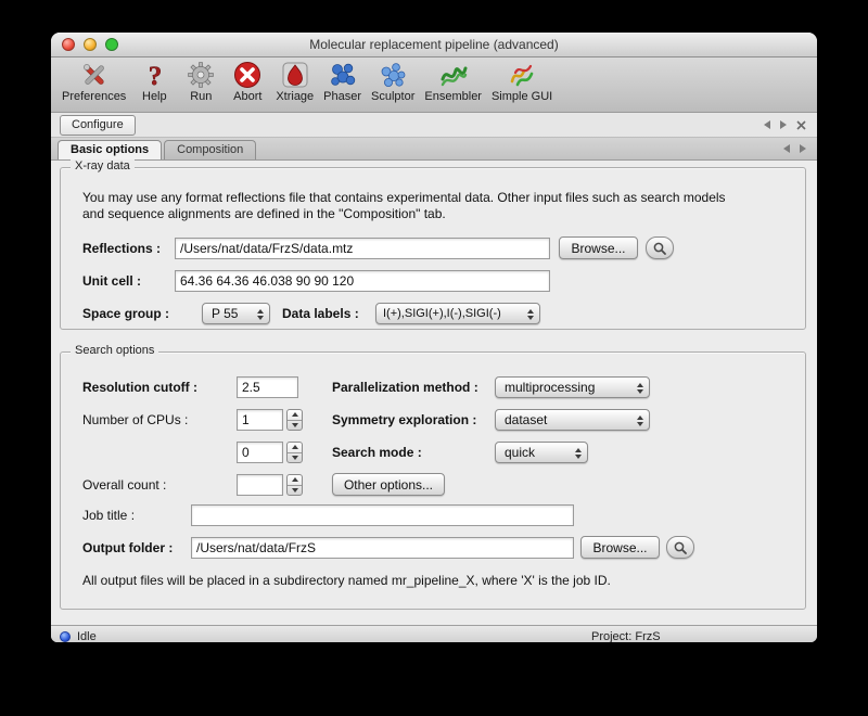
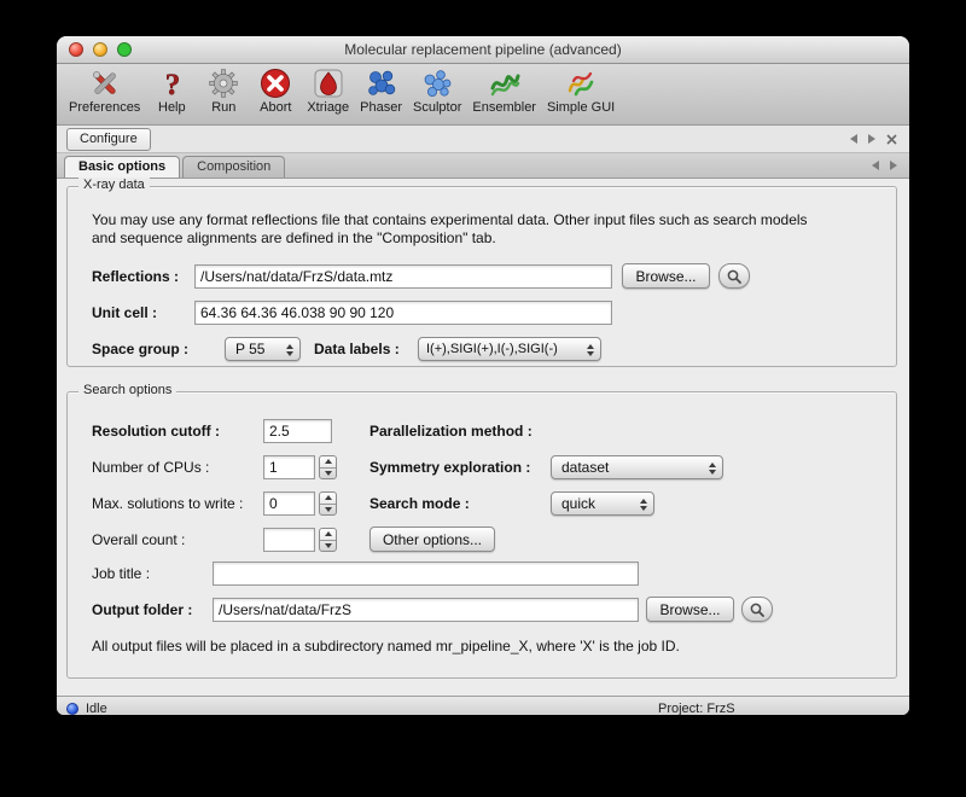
  Molecular replacement pipeline (advanced)
  Preferences
  ?
  Help
  Run
  Abort
  Xtriage
  Phaser
  Sculptor
  Ensembler
  Simple GUI
  Configure
  Basic options
  Composition
  X-ray data
  You may use any format reflections file that contains experimental data. Other input files such as search models and sequence alignments are defined in the "Composition" tab.
  Reflections :
  /Users/nat/data/FrzS/data.mtz
  Browse...
  Unit cell :
  64.36 64.36 46.038 90 90 120
  Space group :
  P 55
  Data labels :
  I(+),SIGI(+),I(-),SIGI(-)
  Search options
  Resolution cutoff :
  2.5
  Parallelization method :
- multiprocessing
  Number of CPUs :
  1
  Symmetry exploration :
  dataset
+ Max. solutions to write :
  0
  Search mode :
  quick
  Overall count :
  Other options...
  Job title :
  Output folder :
  /Users/nat/data/FrzS
  Browse...
  All output files will be placed in a subdirectory named mr_pipeline_X, where 'X' is the job ID.
  Idle
  Project: FrzS
